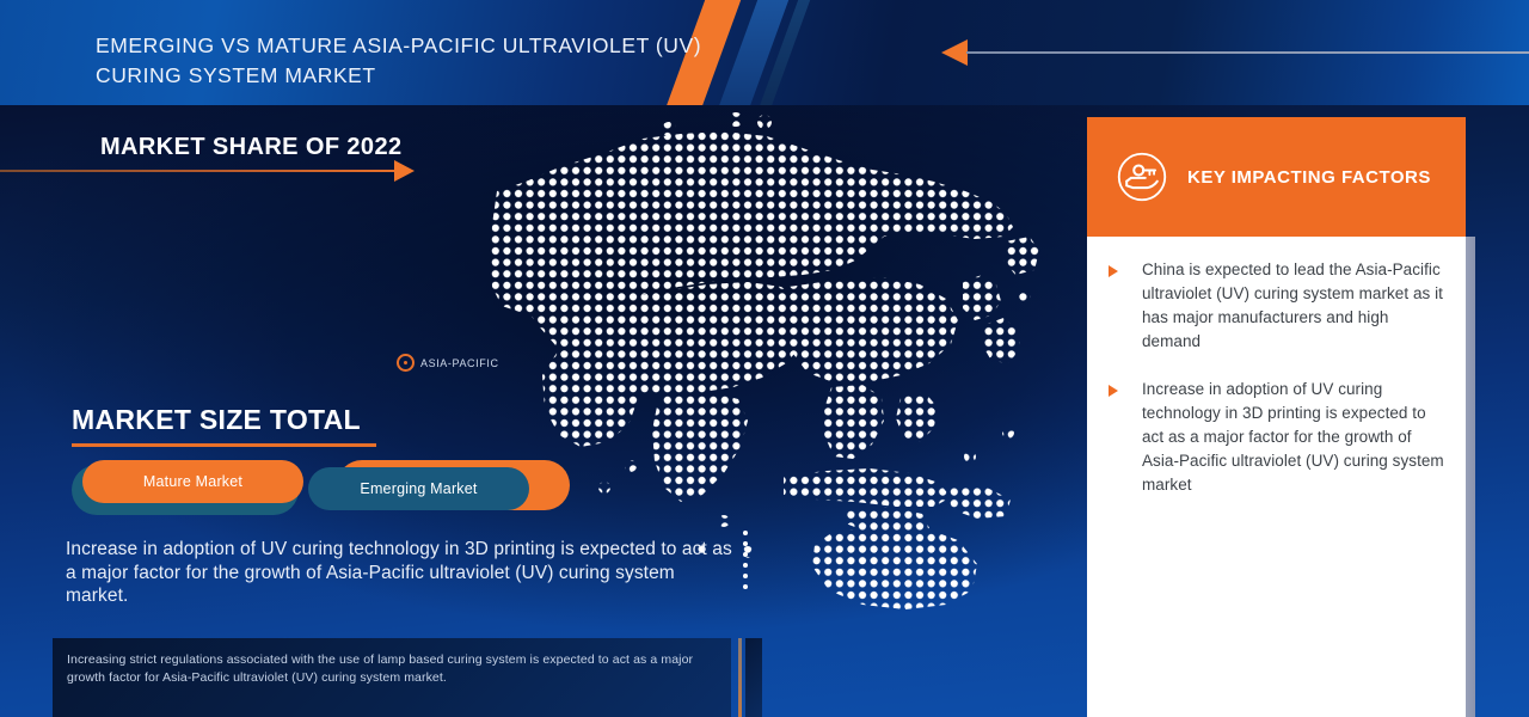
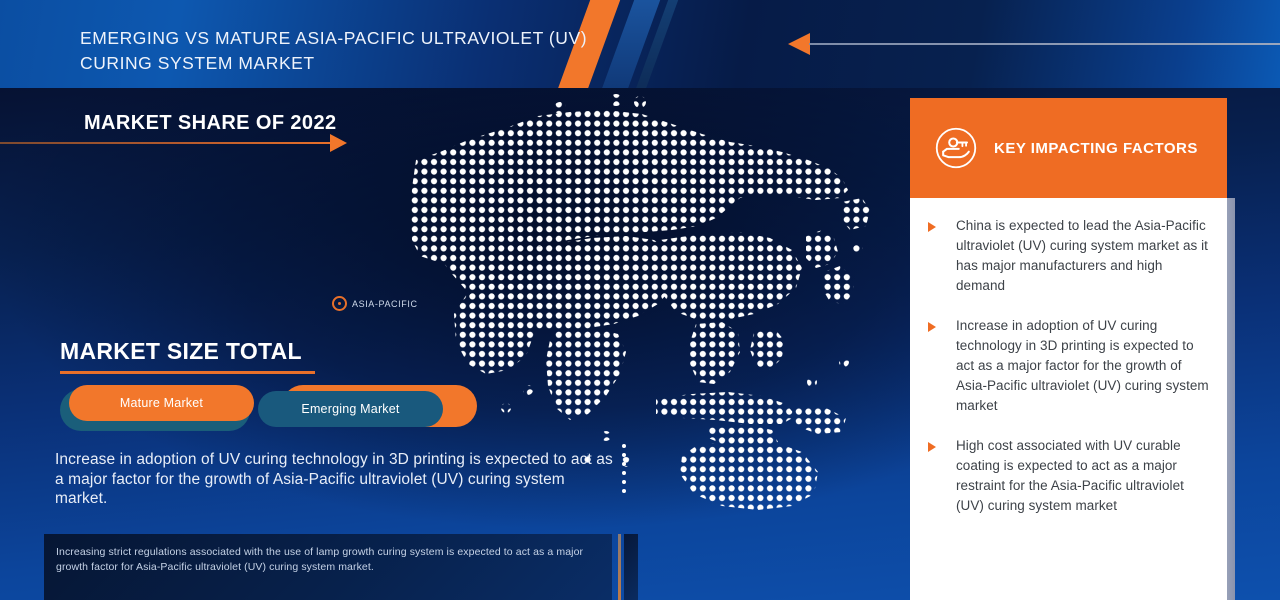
  EMERGING VS MATURE ASIA-PACIFIC ULTRAVIOLET (UV) CURING SYSTEM MARKET
  MARKET SHARE OF 2022
  ASIA-PACIFIC
  MARKET SIZE TOTAL
  Mature Market
  Emerging Market
  Increase in adoption of UV curing technology in 3D printing is expected to act as a major factor for the growth of Asia-Pacific ultraviolet (UV) curing system market.
- Increasing strict regulations associated with the use of lamp based curing system is expected to act as a major growth factor for Asia-Pacific ultraviolet (UV) curing system market.
+ Increasing strict regulations associated with the use of lamp growth curing system is expected to act as a major growth factor for Asia-Pacific ultraviolet (UV) curing system market.
  KEY IMPACTING FACTORS
  China is expected to lead the Asia-Pacific ultraviolet (UV) curing system market as it has major manufacturers and high demand
  Increase in adoption of UV curing technology in 3D printing is expected to act as a major factor for the growth of Asia-Pacific ultraviolet (UV) curing system market
+ High cost associated with UV curable coating is expected to act as a major restraint for the Asia-Pacific ultraviolet (UV) curing system market
